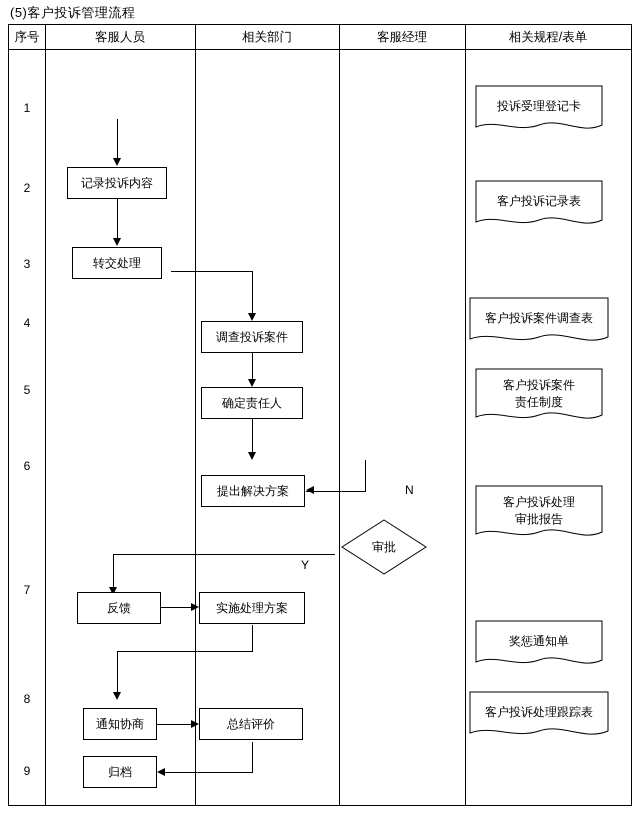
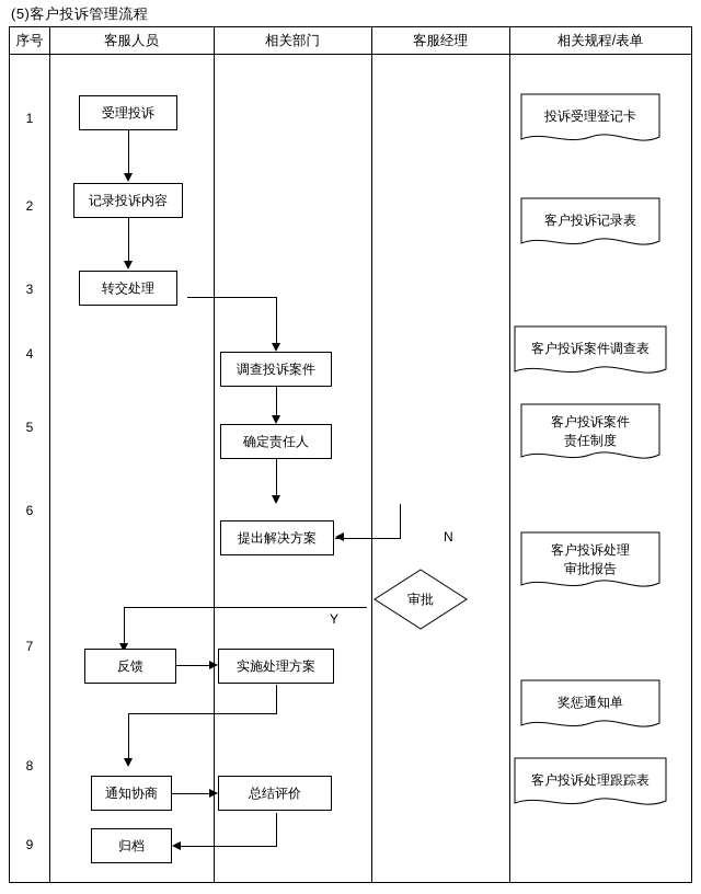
  (5)客户投诉管理流程
  序号
  客服人员
  相关部门
  客服经理
  相关规程/表单
  1
  2
  3
  4
  5
  6
  7
  8
  9
+ 受理投诉
  记录投诉内容
  转交处理
  调查投诉案件
  确定责任人
  提出解决方案
  审批
  反馈
  实施处理方案
  通知协商
  总结评价
  归档
  N
  Y
  投诉受理登记卡
  客户投诉记录表
  客户投诉案件调查表
  客户投诉案件
  责任制度
  客户投诉处理
  审批报告
  奖惩通知单
  客户投诉处理跟踪表
